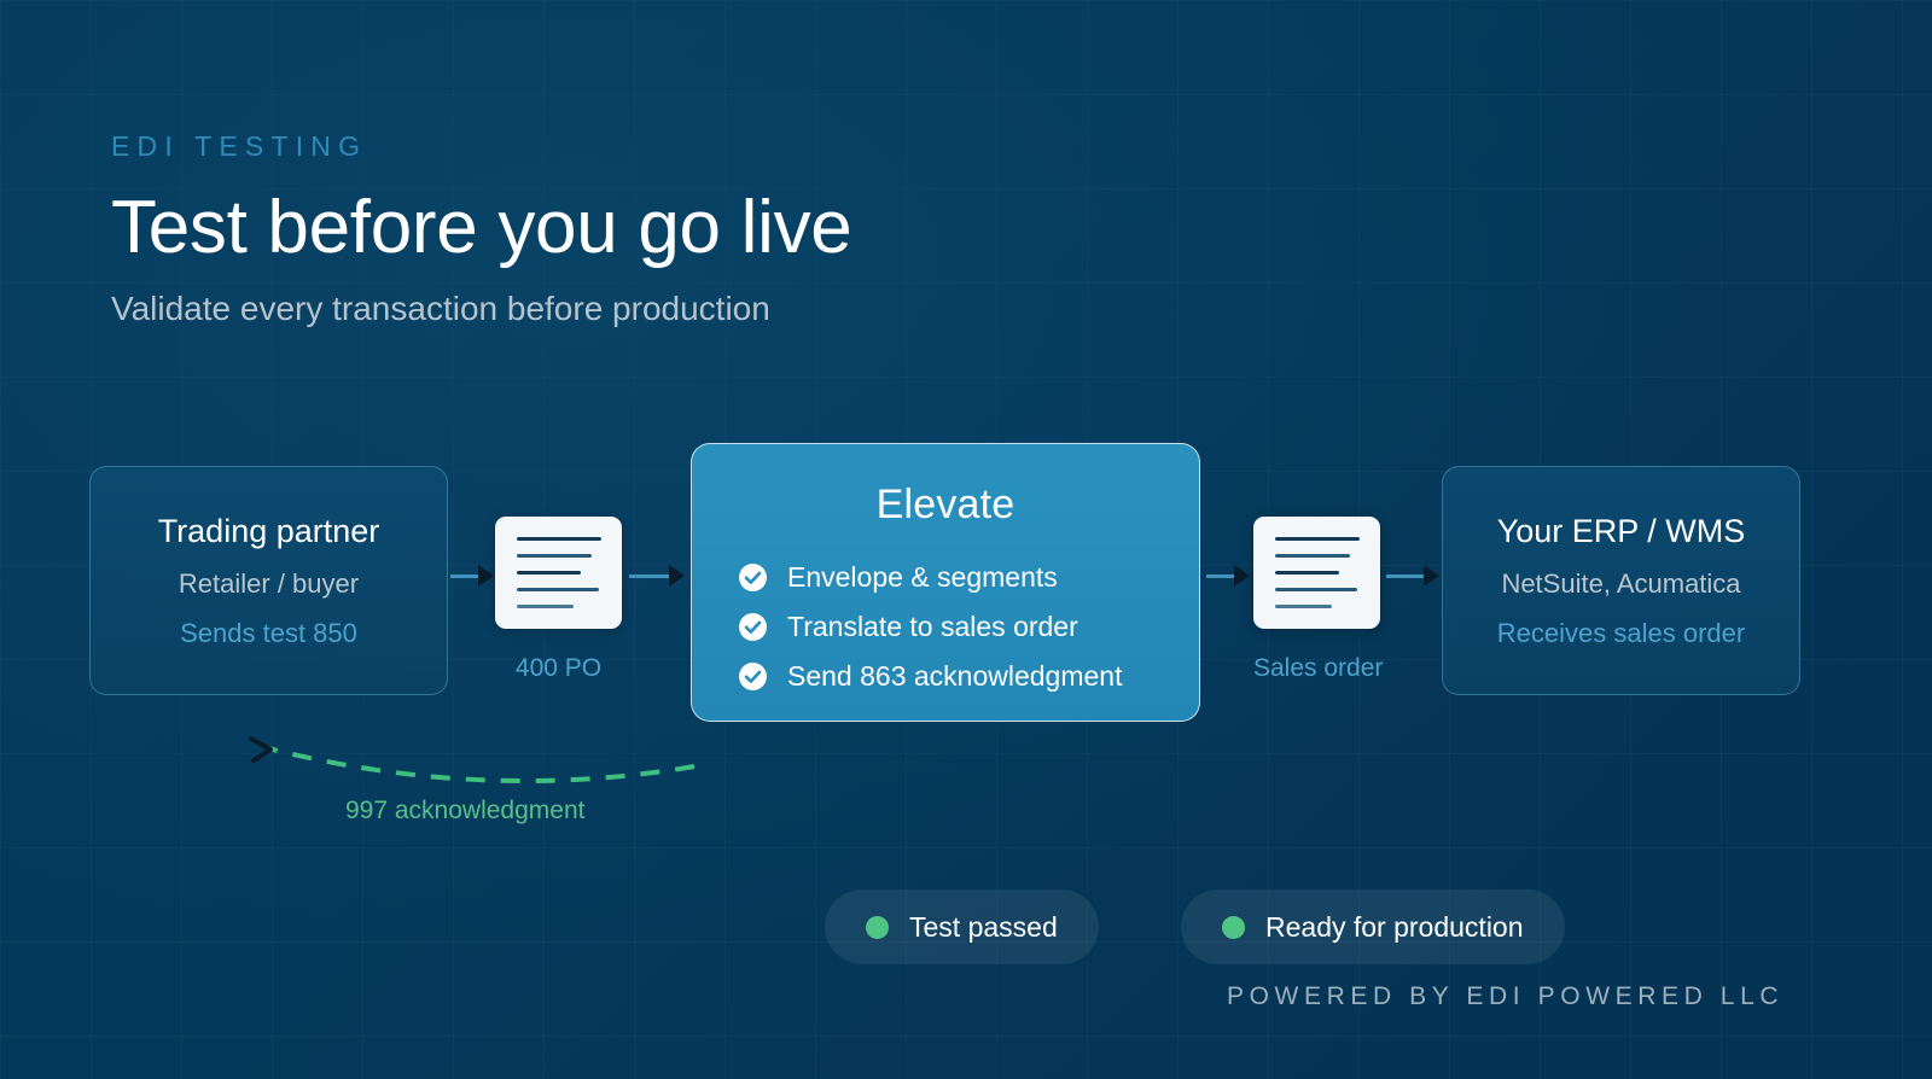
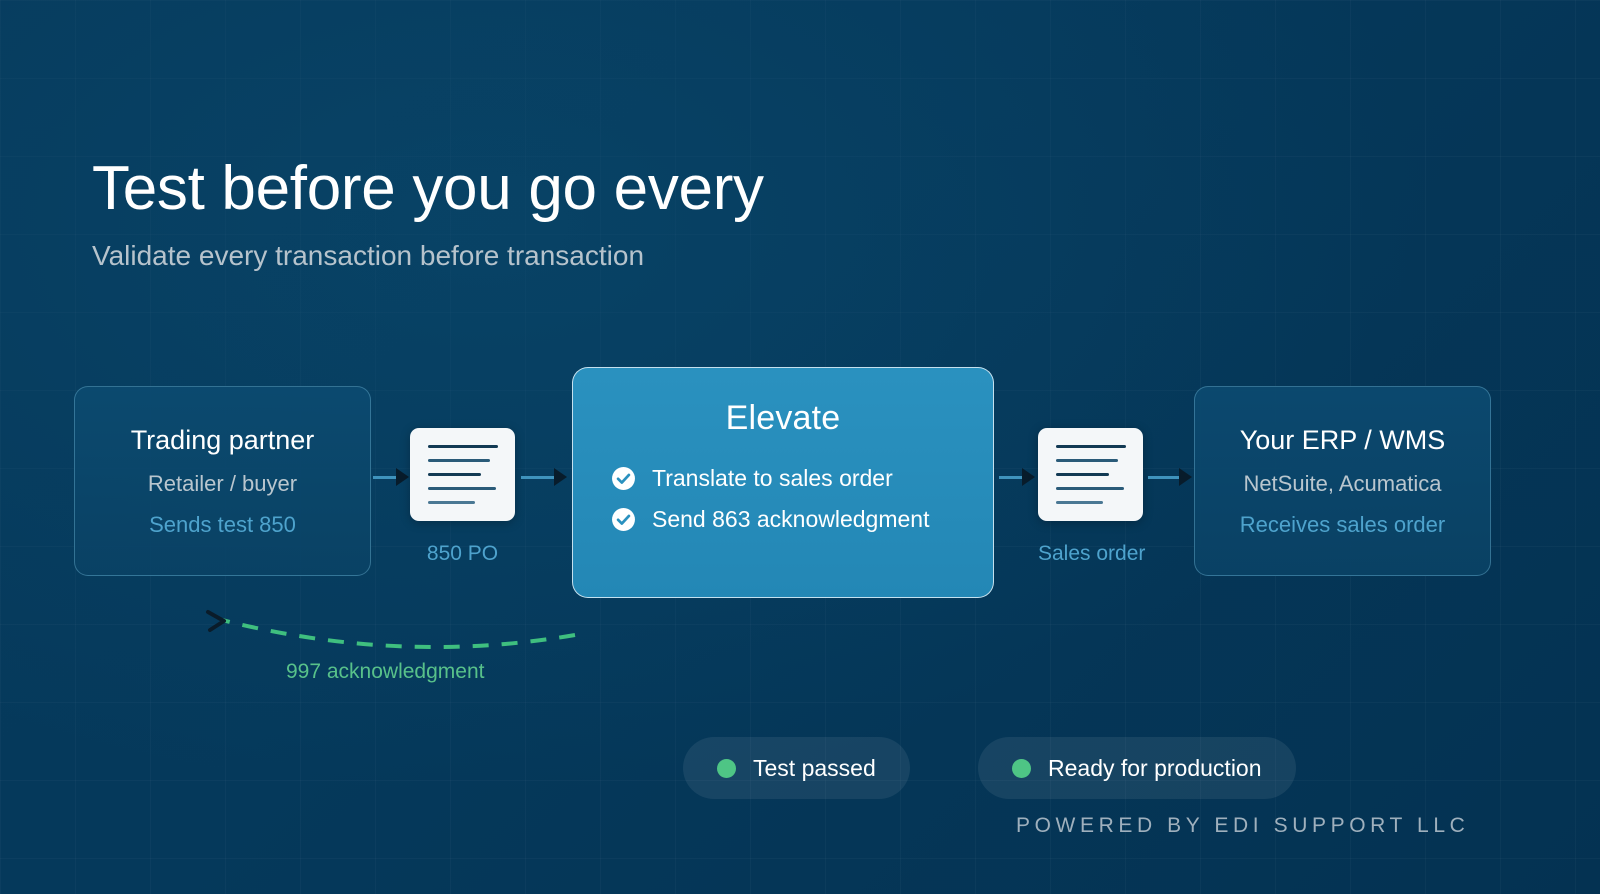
- EDI TESTING
- Test before you go live
+ Test before you go every
- Validate every transaction before production
+ Validate every transaction before transaction
  Trading partner
  Retailer / buyer
  Sends test 850
- 400 PO
+ 850 PO
  Elevate
- Envelope & segments
  Translate to sales order
  Send 863 acknowledgment
  Sales order
  Your ERP / WMS
  NetSuite, Acumatica
  Receives sales order
  997 acknowledgment
  Test passed
  Ready for production
- POWERED BY EDI POWERED LLC
+ POWERED BY EDI SUPPORT LLC
